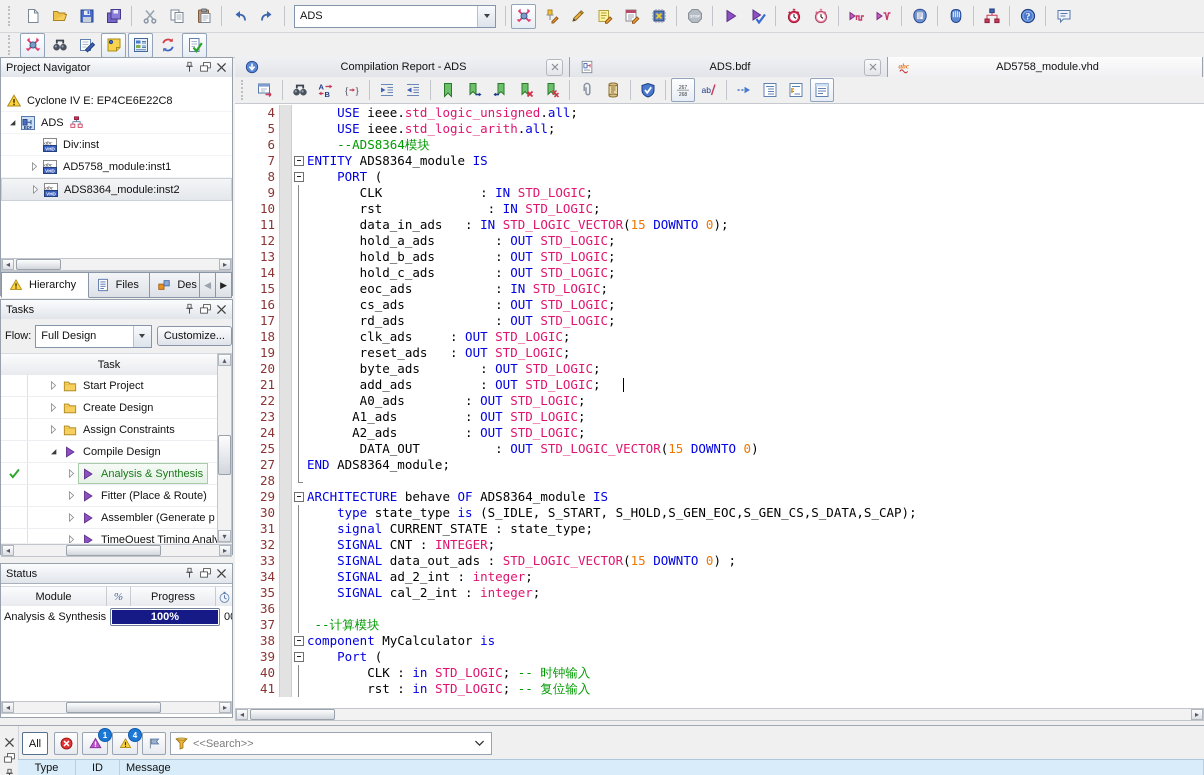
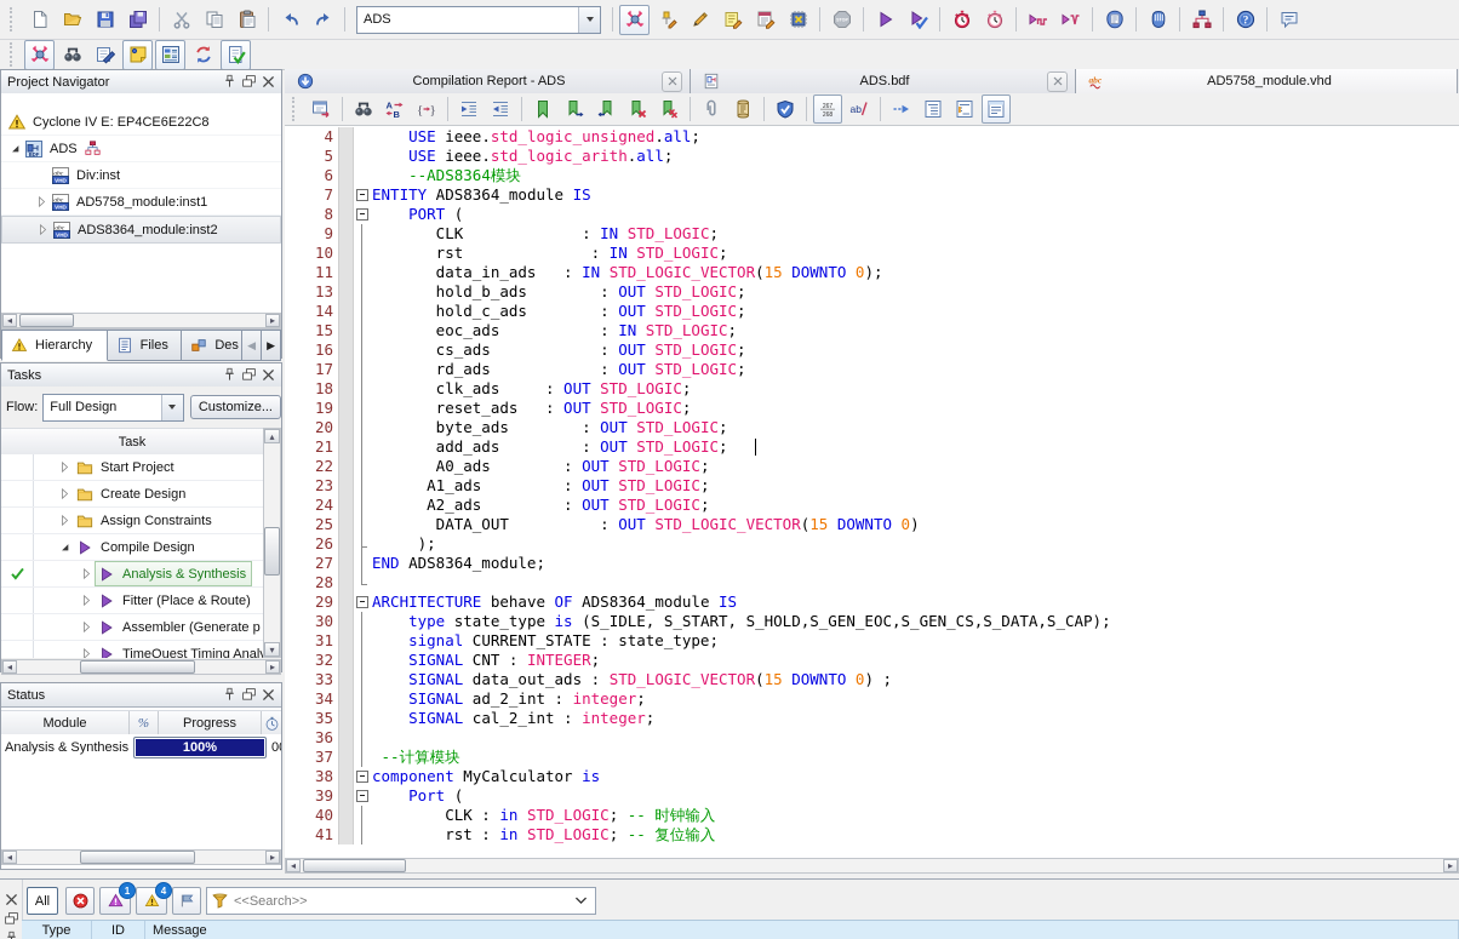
  ADS
  ?
  Project Navigator
  Cyclone IV E: EP4CE6E22C8
  ADS
  Div:inst
  AD5758_module:inst1
  ADS8364_module:inst2
  ◂
  ▸
  Hierarchy
  Files
  Des
  ◀
  ▶
  Tasks
  Flow:
  Full Design
  Customize...
  Task
  Start Project
  Create Design
  Assign Constraints
  Compile Design
  Analysis & Synthesis
  Fitter (Place & Route)
  Assembler (Generate p
  TimeQuest Timing Anal
  ▴
  ▾
  ◂
  ▸
  Status
  Module
  %
  Progress
  Analysis & Synthesis
  100%
  ◂
  ▸
  Compilation Report - ADS
  ADS.bdf
  abc
  AD5758_module.vhd
  A
  B
  {
  }
  ab
  4
  USE ieee.std_logic_unsigned.all;
  5
  USE ieee.std_logic_arith.all;
  6
  --ADS8364模块
  7
  ENTITY ADS8364_module IS
  8
  PORT (
  9
  CLK : IN STD_LOGIC;
  10
  rst : IN STD_LOGIC;
  11
  data_in_ads : IN STD_LOGIC_VECTOR(15 DOWNTO 0);
- 12
- hold_a_ads : OUT STD_LOGIC;
  13
  hold_b_ads : OUT STD_LOGIC;
  14
  hold_c_ads : OUT STD_LOGIC;
  15
  eoc_ads : IN STD_LOGIC;
  16
  cs_ads : OUT STD_LOGIC;
  17
  rd_ads : OUT STD_LOGIC;
  18
  clk_ads : OUT STD_LOGIC;
  19
  reset_ads : OUT STD_LOGIC;
  20
  byte_ads : OUT STD_LOGIC;
  21
  add_ads : OUT STD_LOGIC;
  22
  A0_ads : OUT STD_LOGIC;
  23
  A1_ads : OUT STD_LOGIC;
  24
  A2_ads : OUT STD_LOGIC;
  25
  DATA_OUT : OUT STD_LOGIC_VECTOR(15 DOWNTO 0)
+ 26
+ );
  27
  END ADS8364_module;
  28
  29
  ARCHITECTURE behave OF ADS8364_module IS
  30
  type state_type is (S_IDLE, S_START, S_HOLD,S_GEN_EOC,S_GEN_CS,S_DATA,S_CAP);
  31
  signal CURRENT_STATE : state_type;
  32
  SIGNAL CNT : INTEGER;
  33
  SIGNAL data_out_ads : STD_LOGIC_VECTOR(15 DOWNTO 0) ;
  34
  SIGNAL ad_2_int : integer;
  35
  SIGNAL cal_2_int : integer;
  36
  37
  --计算模块
  38
  component MyCalculator is
  39
  Port (
  40
  CLK : in STD_LOGIC; -- 时钟输入
  41
  rst : in STD_LOGIC; -- 复位输入
  ◂
  ▸
  All
  1
  4
  <<Search>>
  Type
  ID
  Message
